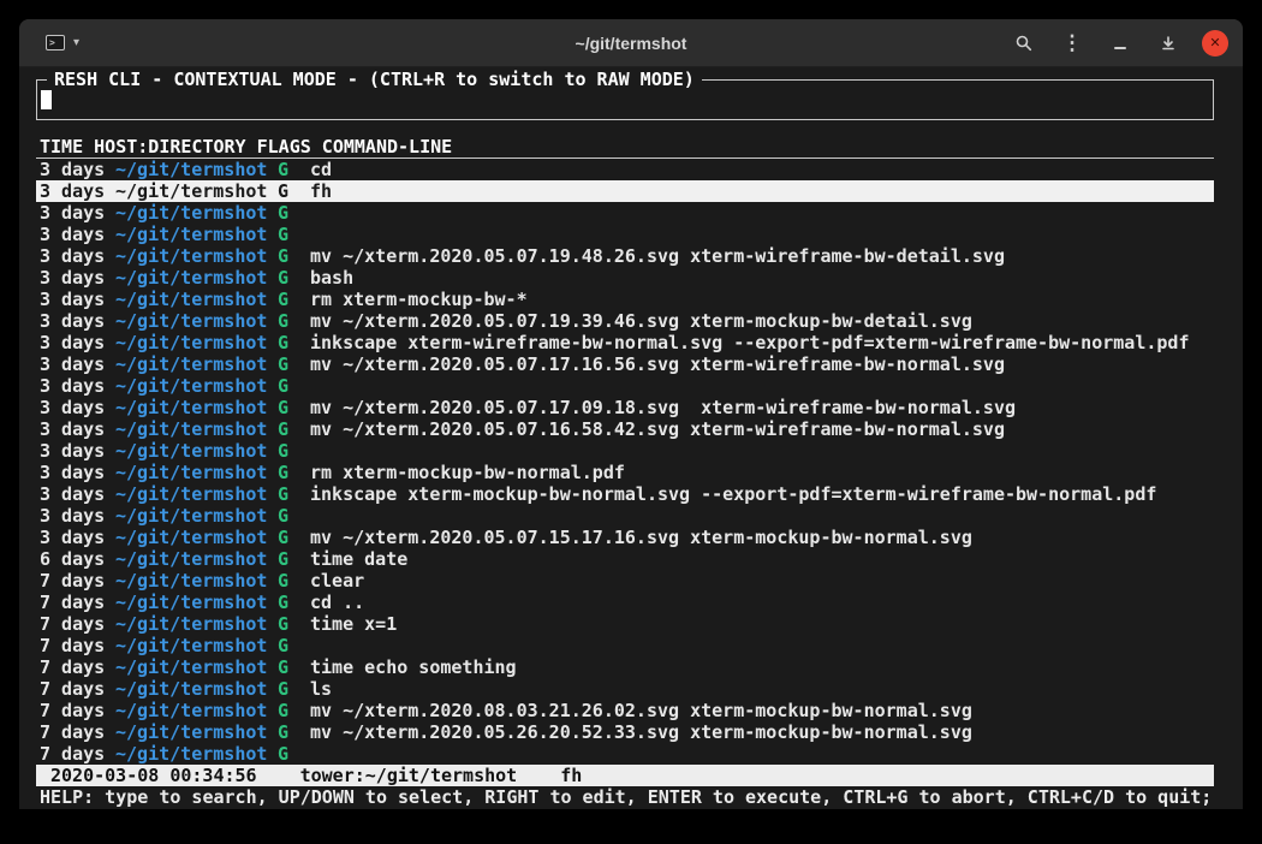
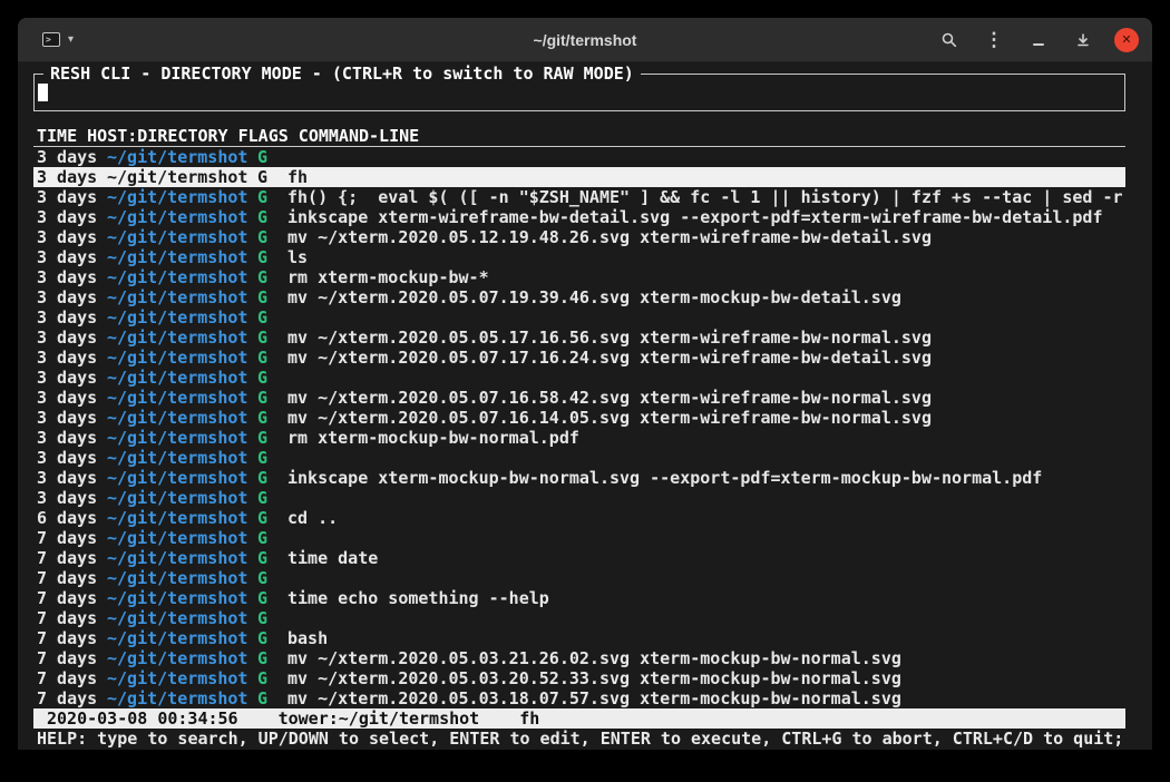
  ▾
  ~/git/termshot
  ⋮
  ✕
- RESH CLI - CONTEXTUAL MODE - (CTRL+R to switch to RAW MODE)
+ RESH CLI - DIRECTORY MODE - (CTRL+R to switch to RAW MODE)
  TIME HOST:DIRECTORY FLAGS COMMAND-LINE
  3 days
  ~/git/termshot
  G
- cd
  3 days
  ~/git/termshot
  G
  fh
  3 days
  ~/git/termshot
  G
+ fh() {; eval $( ([ -n "$ZSH_NAME" ] && fc -l 1 || history) | fzf +s --tac | sed -r
  3 days
  ~/git/termshot
  G
+ inkscape xterm-wireframe-bw-detail.svg --export-pdf=xterm-wireframe-bw-detail.pdf
  3 days
  ~/git/termshot
  G
- mv ~/xterm.2020.05.07.19.48.26.svg xterm-wireframe-bw-detail.svg
+ mv ~/xterm.2020.05.12.19.48.26.svg xterm-wireframe-bw-detail.svg
  3 days
  ~/git/termshot
  G
- bash
+ ls
  3 days
  ~/git/termshot
  G
  rm xterm-mockup-bw-*
  3 days
  ~/git/termshot
  G
  mv ~/xterm.2020.05.07.19.39.46.svg xterm-mockup-bw-detail.svg
  3 days
  ~/git/termshot
  G
- inkscape xterm-wireframe-bw-normal.svg --export-pdf=xterm-wireframe-bw-normal.pdf
  3 days
  ~/git/termshot
  G
- mv ~/xterm.2020.05.07.17.16.56.svg xterm-wireframe-bw-normal.svg
+ mv ~/xterm.2020.05.05.17.16.56.svg xterm-wireframe-bw-normal.svg
  3 days
  ~/git/termshot
  G
+ mv ~/xterm.2020.05.07.17.16.24.svg xterm-wireframe-bw-detail.svg
  3 days
  ~/git/termshot
  G
- mv ~/xterm.2020.05.07.17.09.18.svg xterm-wireframe-bw-normal.svg
  3 days
  ~/git/termshot
  G
  mv ~/xterm.2020.05.07.16.58.42.svg xterm-wireframe-bw-normal.svg
  3 days
  ~/git/termshot
  G
+ mv ~/xterm.2020.05.07.16.14.05.svg xterm-wireframe-bw-normal.svg
  3 days
  ~/git/termshot
  G
  rm xterm-mockup-bw-normal.pdf
  3 days
  ~/git/termshot
  G
- inkscape xterm-mockup-bw-normal.svg --export-pdf=xterm-wireframe-bw-normal.pdf
  3 days
  ~/git/termshot
  G
+ inkscape xterm-mockup-bw-normal.svg --export-pdf=xterm-mockup-bw-normal.pdf
  3 days
  ~/git/termshot
  G
- mv ~/xterm.2020.05.07.15.17.16.svg xterm-mockup-bw-normal.svg
  6 days
  ~/git/termshot
  G
- time date
+ cd ..
  7 days
  ~/git/termshot
  G
- clear
  7 days
  ~/git/termshot
  G
- cd ..
+ time date
  7 days
  ~/git/termshot
  G
- time x=1
  7 days
  ~/git/termshot
  G
+ time echo something --help
  7 days
  ~/git/termshot
  G
- time echo something
  7 days
  ~/git/termshot
  G
- ls
+ bash
  7 days
  ~/git/termshot
  G
- mv ~/xterm.2020.08.03.21.26.02.svg xterm-mockup-bw-normal.svg
+ mv ~/xterm.2020.05.03.21.26.02.svg xterm-mockup-bw-normal.svg
  7 days
  ~/git/termshot
  G
- mv ~/xterm.2020.05.26.20.52.33.svg xterm-mockup-bw-normal.svg
+ mv ~/xterm.2020.05.03.20.52.33.svg xterm-mockup-bw-normal.svg
  7 days
  ~/git/termshot
  G
+ mv ~/xterm.2020.05.03.18.07.57.svg xterm-mockup-bw-normal.svg
  2020-03-08 00:34:56 tower:~/git/termshot fh
- HELP: type to search, UP/DOWN to select, RIGHT to edit, ENTER to execute, CTRL+G to abort, CTRL+C/D to quit;
+ HELP: type to search, UP/DOWN to select, ENTER to edit, ENTER to execute, CTRL+G to abort, CTRL+C/D to quit;
